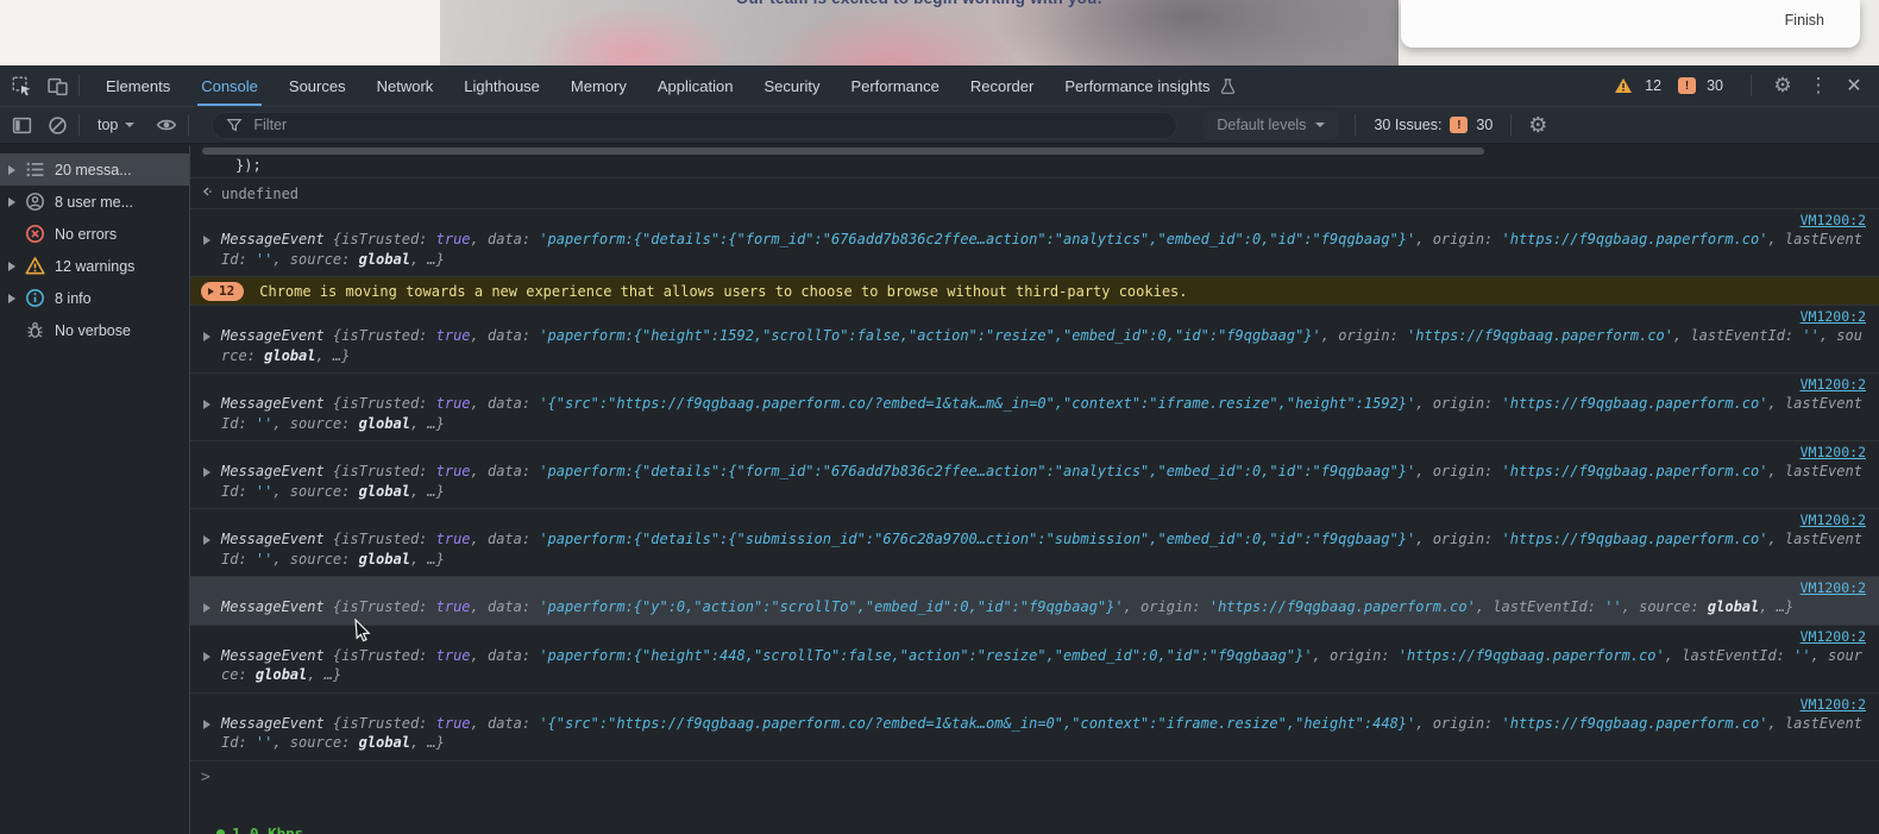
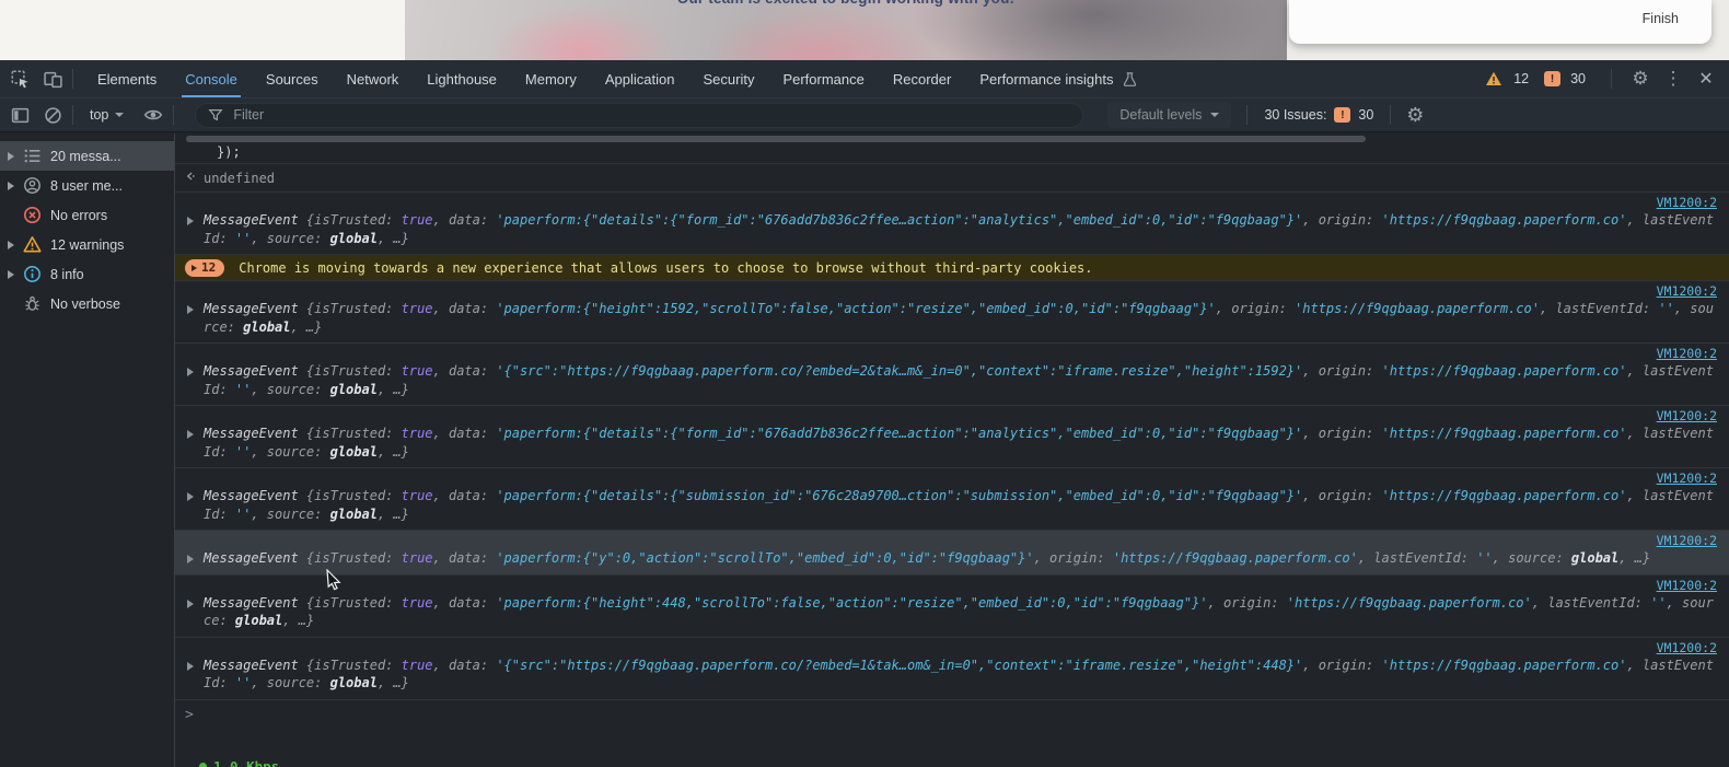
  Finish
  Elements
  Console
  Sources
  Network
  Lighthouse
  Memory
  Application
  Security
  Performance
  Recorder
  Performance insights
  12
  !
  30
  ⚙
  ⋮
  ✕
  top
  Filter
  Default levels
  30 Issues:
  !
  30
  ⚙
  20 messa...
  8 user me...
  No errors
  12 warnings
  8 info
  No verbose
  });
  undefined
  VM1200:2
  MessageEvent {isTrusted: true, data: 'paperform:{"details":{"form_id":"676add7b836c2ffee…action":"analytics","embed_id":0,"id":"f9qgbaag"}', origin: 'https://f9qgbaag.paperform.co', lastEventId: '', source: global, …}
  12
  Chrome is moving towards a new experience that allows users to choose to browse without third-party cookies.
  VM1200:2
  MessageEvent {isTrusted: true, data: 'paperform:{"height":1592,"scrollTo":false,"action":"resize","embed_id":0,"id":"f9qgbaag"}', origin: 'https://f9qgbaag.paperform.co', lastEventId: '', source: global, …}
  VM1200:2
- MessageEvent {isTrusted: true, data: '{"src":"https://f9qgbaag.paperform.co/?embed=1&tak…m&_in=0","context":"iframe.resize","height":1592}', origin: 'https://f9qgbaag.paperform.co', lastEventId: '', source: global, …}
+ MessageEvent {isTrusted: true, data: '{"src":"https://f9qgbaag.paperform.co/?embed=2&tak…m&_in=0","context":"iframe.resize","height":1592}', origin: 'https://f9qgbaag.paperform.co', lastEventId: '', source: global, …}
  VM1200:2
  MessageEvent {isTrusted: true, data: 'paperform:{"details":{"form_id":"676add7b836c2ffee…action":"analytics","embed_id":0,"id":"f9qgbaag"}', origin: 'https://f9qgbaag.paperform.co', lastEventId: '', source: global, …}
  VM1200:2
  MessageEvent {isTrusted: true, data: 'paperform:{"details":{"submission_id":"676c28a9700…ction":"submission","embed_id":0,"id":"f9qgbaag"}', origin: 'https://f9qgbaag.paperform.co', lastEventId: '', source: global, …}
  VM1200:2
  MessageEvent {isTrusted: true, data: 'paperform:{"y":0,"action":"scrollTo","embed_id":0,"id":"f9qgbaag"}', origin: 'https://f9qgbaag.paperform.co', lastEventId: '', source: global, …}
  VM1200:2
  MessageEvent {isTrusted: true, data: 'paperform:{"height":448,"scrollTo":false,"action":"resize","embed_id":0,"id":"f9qgbaag"}', origin: 'https://f9qgbaag.paperform.co', lastEventId: '', source: global, …}
  VM1200:2
  MessageEvent {isTrusted: true, data: '{"src":"https://f9qgbaag.paperform.co/?embed=1&tak…om&_in=0","context":"iframe.resize","height":448}', origin: 'https://f9qgbaag.paperform.co', lastEventId: '', source: global, …}
  >
